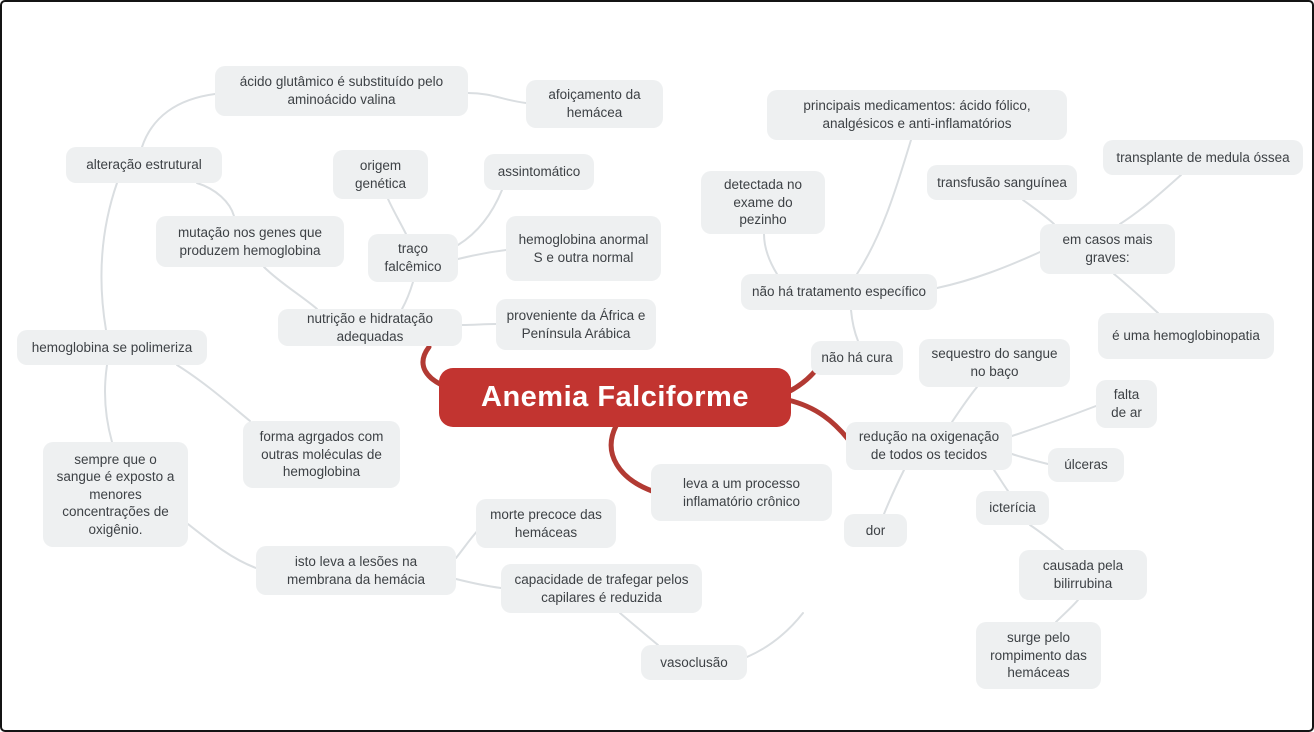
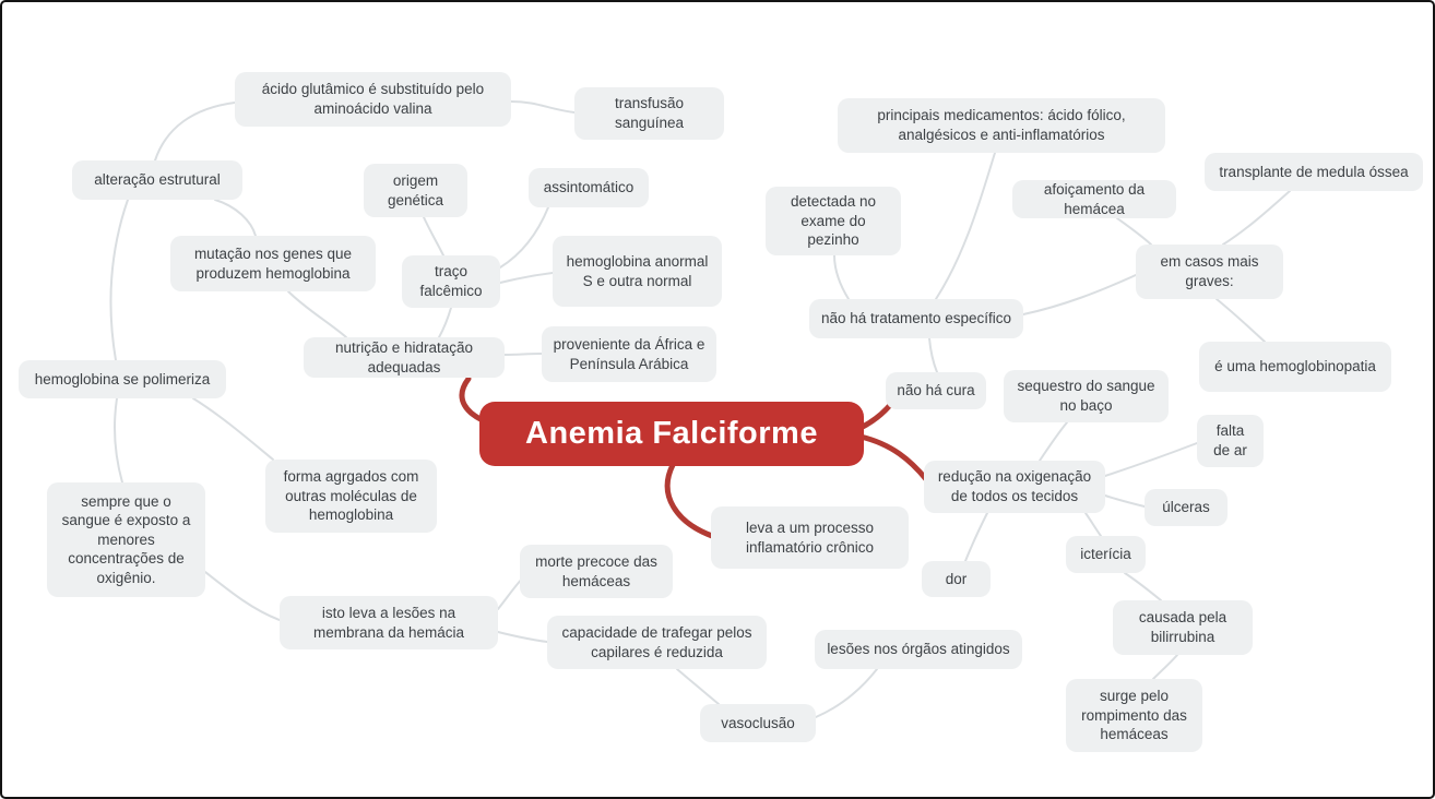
  ácido glutâmico é substituído pelo aminoácido valina
- afoiçamento da hemácea
+ transfusão sanguínea
  alteração estrutural
  origem genética
  assintomático
  mutação nos genes que produzem hemoglobina
  traço falcêmico
  hemoglobina anormal S e outra normal
  nutrição e hidratação adequadas
  proveniente da África e Península Arábica
  hemoglobina se polimeriza
  Anemia Falciforme
  forma agrgados com outras moléculas de hemoglobina
  sempre que o sangue é exposto a menores concentrações de oxigênio.
  isto leva a lesões na membrana da hemácia
  morte precoce das hemáceas
  capacidade de trafegar pelos capilares é reduzida
  vasoclusão
+ lesões nos órgãos atingidos
  leva a um processo inflamatório crônico
  principais medicamentos: ácido fólico, analgésicos e anti-inflamatórios
  transplante de medula óssea
- transfusão sanguínea
+ afoiçamento da hemácea
  detectada no exame do pezinho
  em casos mais graves:
  não há tratamento específico
  é uma hemoglobinopatia
  não há cura
  sequestro do sangue no baço
  falta de ar
  redução na oxigenação de todos os tecidos
  úlceras
  icterícia
  dor
  causada pela bilirrubina
  surge pelo rompimento das hemáceas
